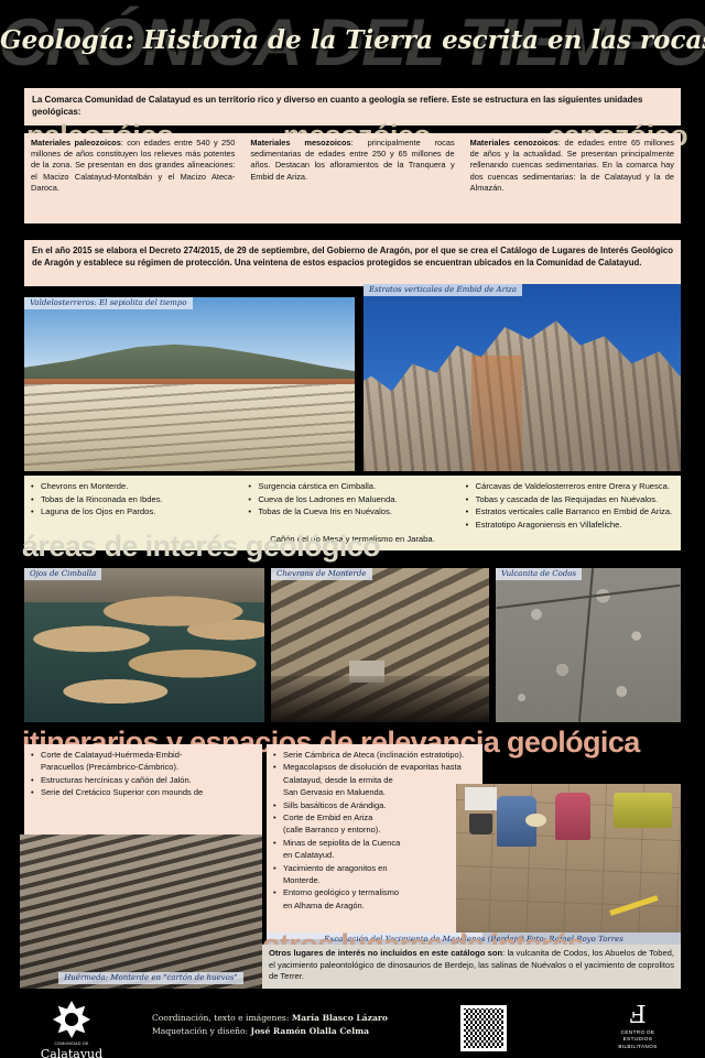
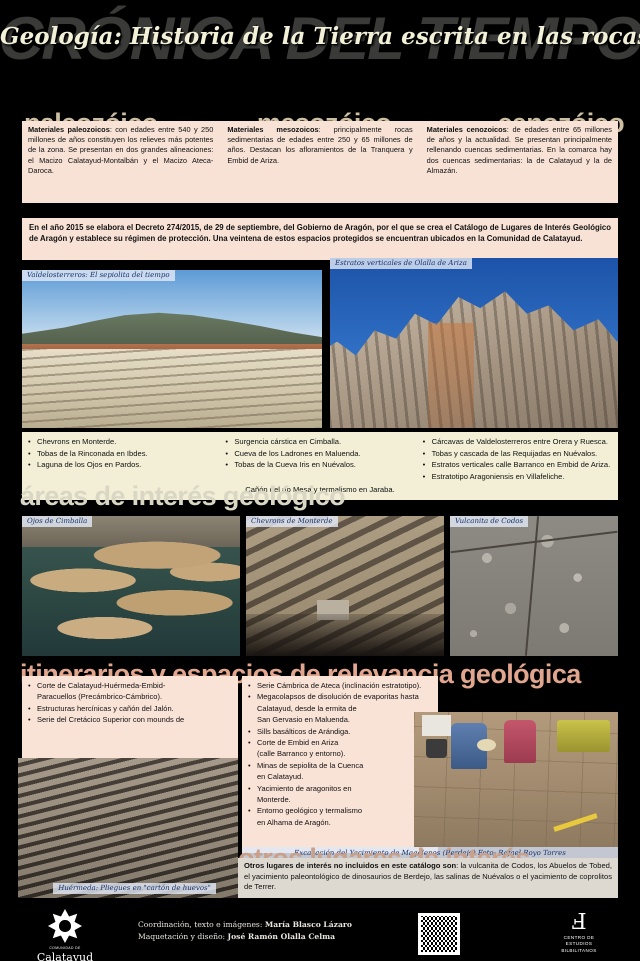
  CRÓNICA DEL TIEMPO
  Geología: Historia de la Tierra escrita en las roca
- La Comarca Comunidad de Calatayud es un territorio rico y diverso en cuanto a geología se refiere. Este se estructura en las siguientes unidades geológicas:
  Materiales paleozoicos: con edades entre 540 y 250 millones de años constituyen los relieves más potentes de la zona. Se presentan en dos grandes alineaciones: el Macizo Calatayud-Montalbán y el Macizo Ateca-Daroca.
  Materiales mesozoicos: principalmente rocas sedimentarias de edades entre 250 y 65 millones de años. Destacan los afloramientos de la Tranquera y Embid de Ariza.
  Materiales cenozoicos: de edades entre 65 millones de años y la actualidad. Se presentan principalmente rellenando cuencas sedimentarias. En la comarca hay dos cuencas sedimentarias: la de Calatayud y la de Almazán.
  En el año 2015 se elabora el Decreto 274/2015, de 29 de septiembre, del Gobierno de Aragón, por el que se crea el Catálogo de Lugares de Interés Geológico de Aragón y establece su régimen de protección. Una veintena de estos espacios protegidos se encuentran ubicados en la Comunidad de Calatayud.
  Valdelosterreros: El sepiolita del tiempo
- Estratos verticales de Embid de Ariza
+ Estratos verticales de Olalla de Ariza
  Chevrons en Monterde.
  Tobas de la Rinconada en Ibdes.
  Laguna de los Ojos en Pardos.
  Surgencia cárstica en Cimballa.
  Cueva de los Ladrones en Maluenda.
  Tobas de la Cueva Iris en Nuévalos.
  Cárcavas de Valdelosterreros entre Orera y Ruesca.
  Tobas y cascada de las Requijadas en Nuévalos.
  Estratos verticales calle Barranco en Embid de Ariza.
  Estratotipo Aragoniensis en Villafeliche.
  Cañón del río Mesa y termalismo en Jaraba.
  áreas de interés geológico
  Ojos de Cimballa
  Chevrons de Monterde
  Vulcanita de Codos
  itinerarios y espacios de relevancia geológica
  Corte de Calatayud-Huérmeda-Embid-
  Paracuellos (Precámbrico-Cámbrico).
  Estructuras hercínicas y cañón del Jalón.
  Serie del Cretácico Superior con mounds de
  Serie Cámbrica de Ateca (inclinación estratotipo).
  Megacolapsos de disolución de evaporitas hasta Calatayud, desde la ermita de
  San Gervasio en Maluenda.
  Sills basálticos de Arándiga.
  Corte de Embid en Ariza
  (calle Barranco y entorno).
  Minas de sepiolita de la Cuenca
  en Calatayud.
  Yacimiento de aragonitos en
  Monterde.
  Entorno geológico y termalismo
  en Alhama de Aragón.
  Excavación del Yacimiento de Magalenos (Berdejo) Foto: Rafael Royo Torres
- Huérmeda: Monterde en "cartón de huevos"
+ Huérmeda: Pliegues en "cartón de huevos"
  Otros lugares de interés no incluidos en este catálogo son: la vulcanita de Codos, los Abuelos de Tobed, el yacimiento paleontológico de dinosaurios de Berdejo, las salinas de Nuévalos o el yacimiento de coprolitos de Terrer.
  Calatayud
  Coordinación, texto e imágenes: María Blasco Lázaro
  Maquetación y diseño: José Ramón Olalla Celma
  Ⅎ
